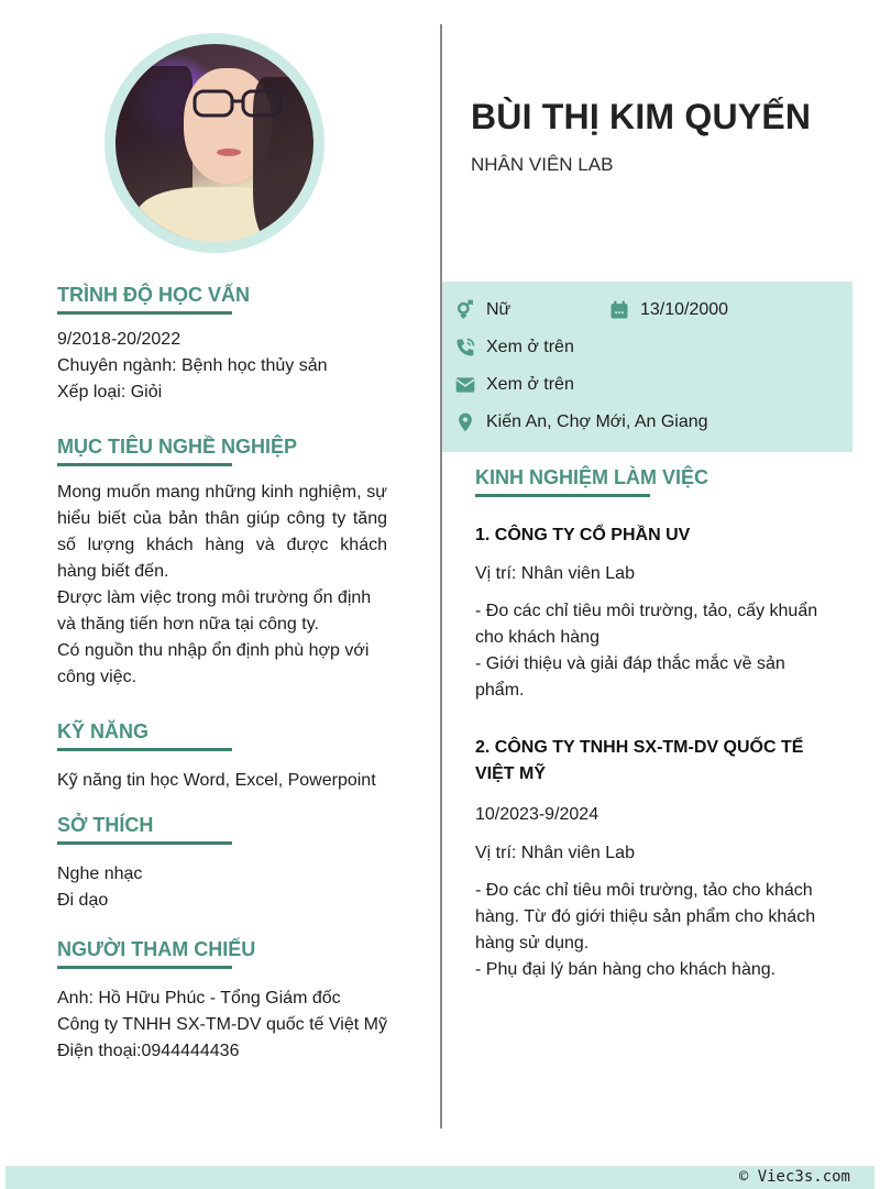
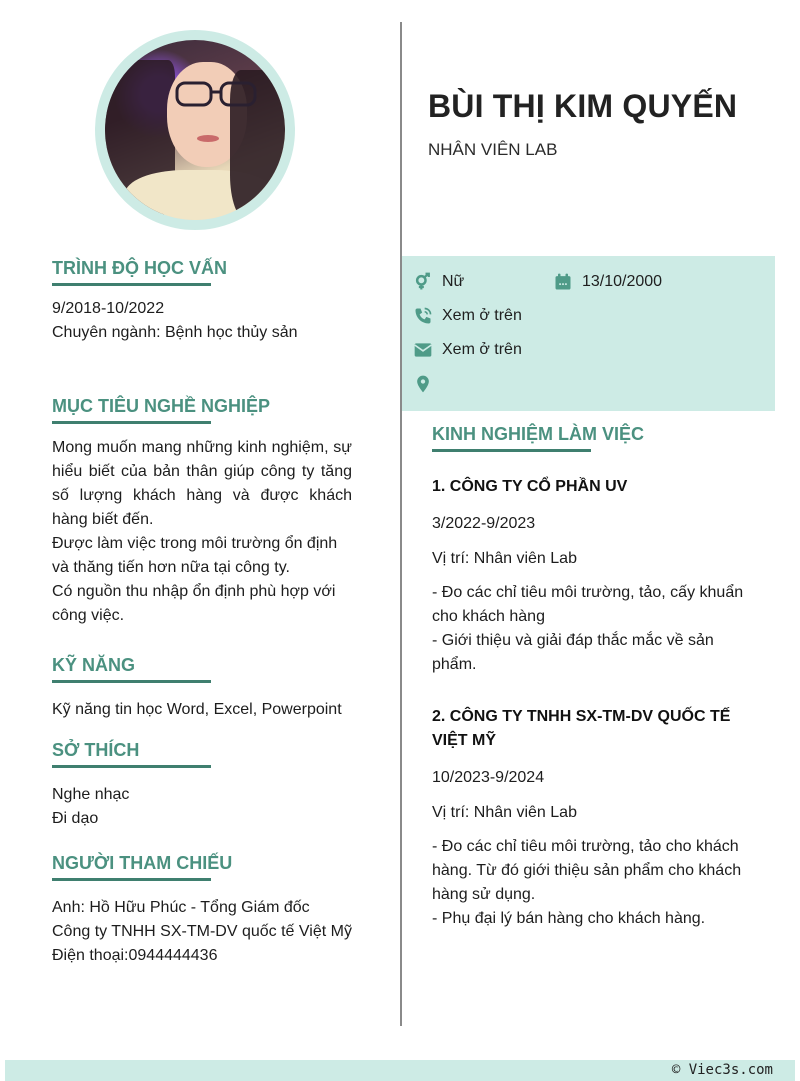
  TRÌNH ĐỘ HỌC VẤN
- 9/2018-20/2022
+ 9/2018-10/2022
  Chuyên ngành: Bệnh học thủy sản
- Xếp loại: Giỏi
  MỤC TIÊU NGHỀ NGHIỆP
  Mong muốn mang những kinh nghiệm, sự hiểu biết của bản thân giúp công ty tăng số lượng khách hàng và được khách hàng biết đến.
  Được làm việc trong môi trường ổn định và thăng tiến hơn nữa tại công ty.
  Có nguồn thu nhập ổn định phù hợp với công việc.
  KỸ NĂNG
  Kỹ năng tin học Word, Excel, Powerpoint
  SỞ THÍCH
  Nghe nhạc
  Đi dạo
  NGƯỜI THAM CHIẾU
  Anh: Hồ Hữu Phúc - Tổng Giám đốc
  Công ty TNHH SX-TM-DV quốc tế Việt Mỹ
  Điện thoại:0944444436
  BÙI THỊ KIM QUYẾN
  NHÂN VIÊN LAB
  Nữ
  13/10/2000
  Xem ở trên
  Xem ở trên
- Kiến An, Chợ Mới, An Giang
  KINH NGHIỆM LÀM VIỆC
  1. CÔNG TY CỔ PHẦN UV
+ 3/2022-9/2023
  Vị trí: Nhân viên Lab
  - Đo các chỉ tiêu môi trường, tảo, cấy khuẩn cho khách hàng
  - Giới thiệu và giải đáp thắc mắc về sản phẩm.
  2. CÔNG TY TNHH SX-TM-DV QUỐC TẾ VIỆT MỸ
  10/2023-9/2024
  Vị trí: Nhân viên Lab
  - Đo các chỉ tiêu môi trường, tảo cho khách hàng. Từ đó giới thiệu sản phẩm cho khách hàng sử dụng.
  - Phụ đại lý bán hàng cho khách hàng.
  © Viec3s.com
